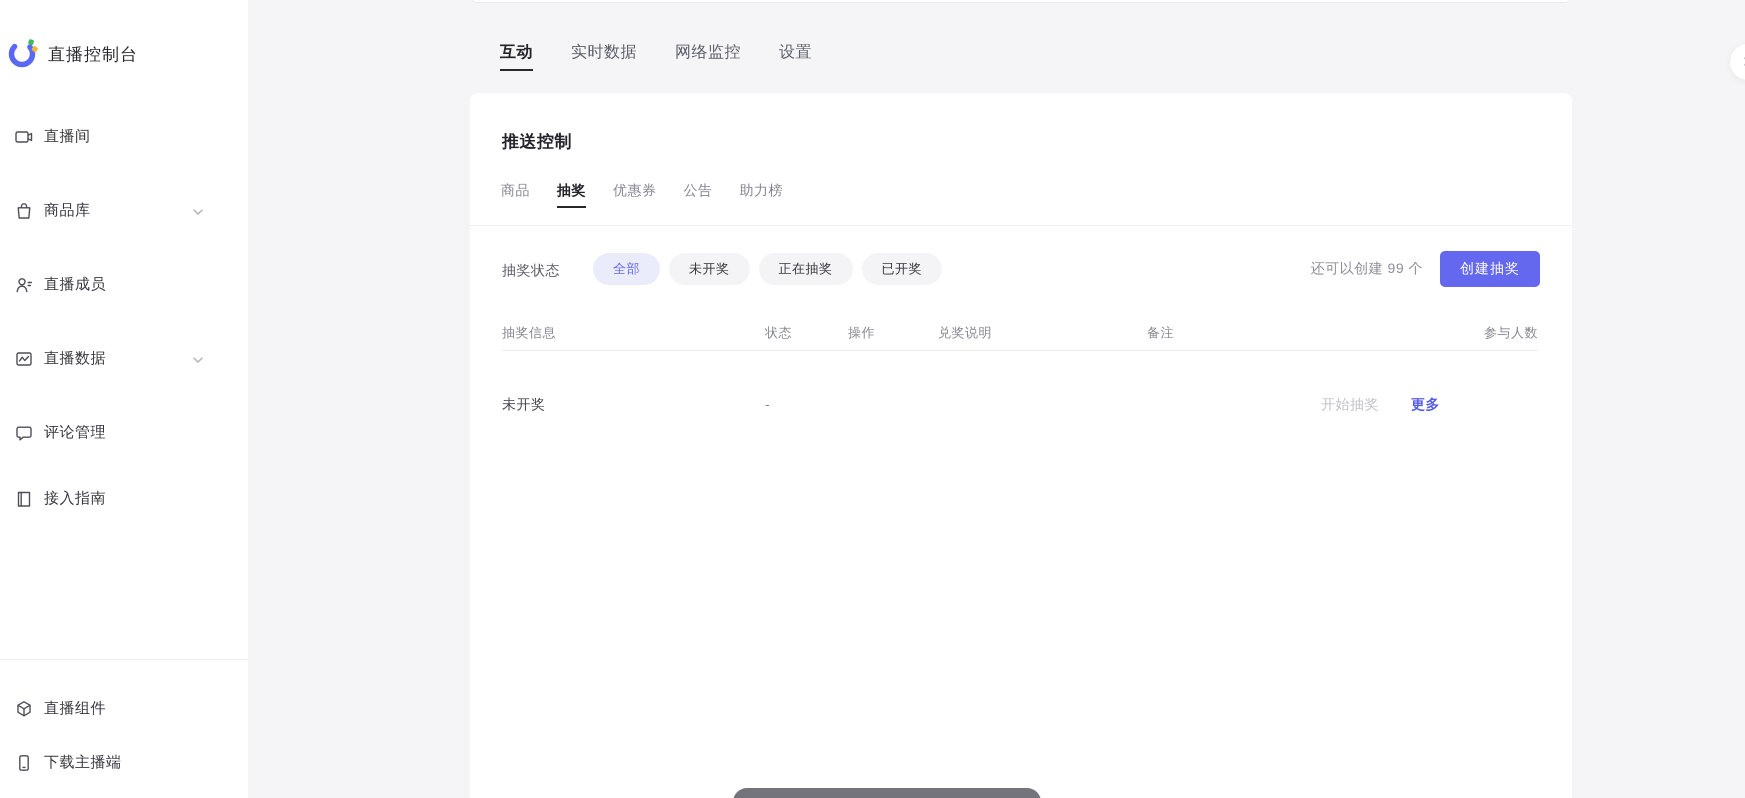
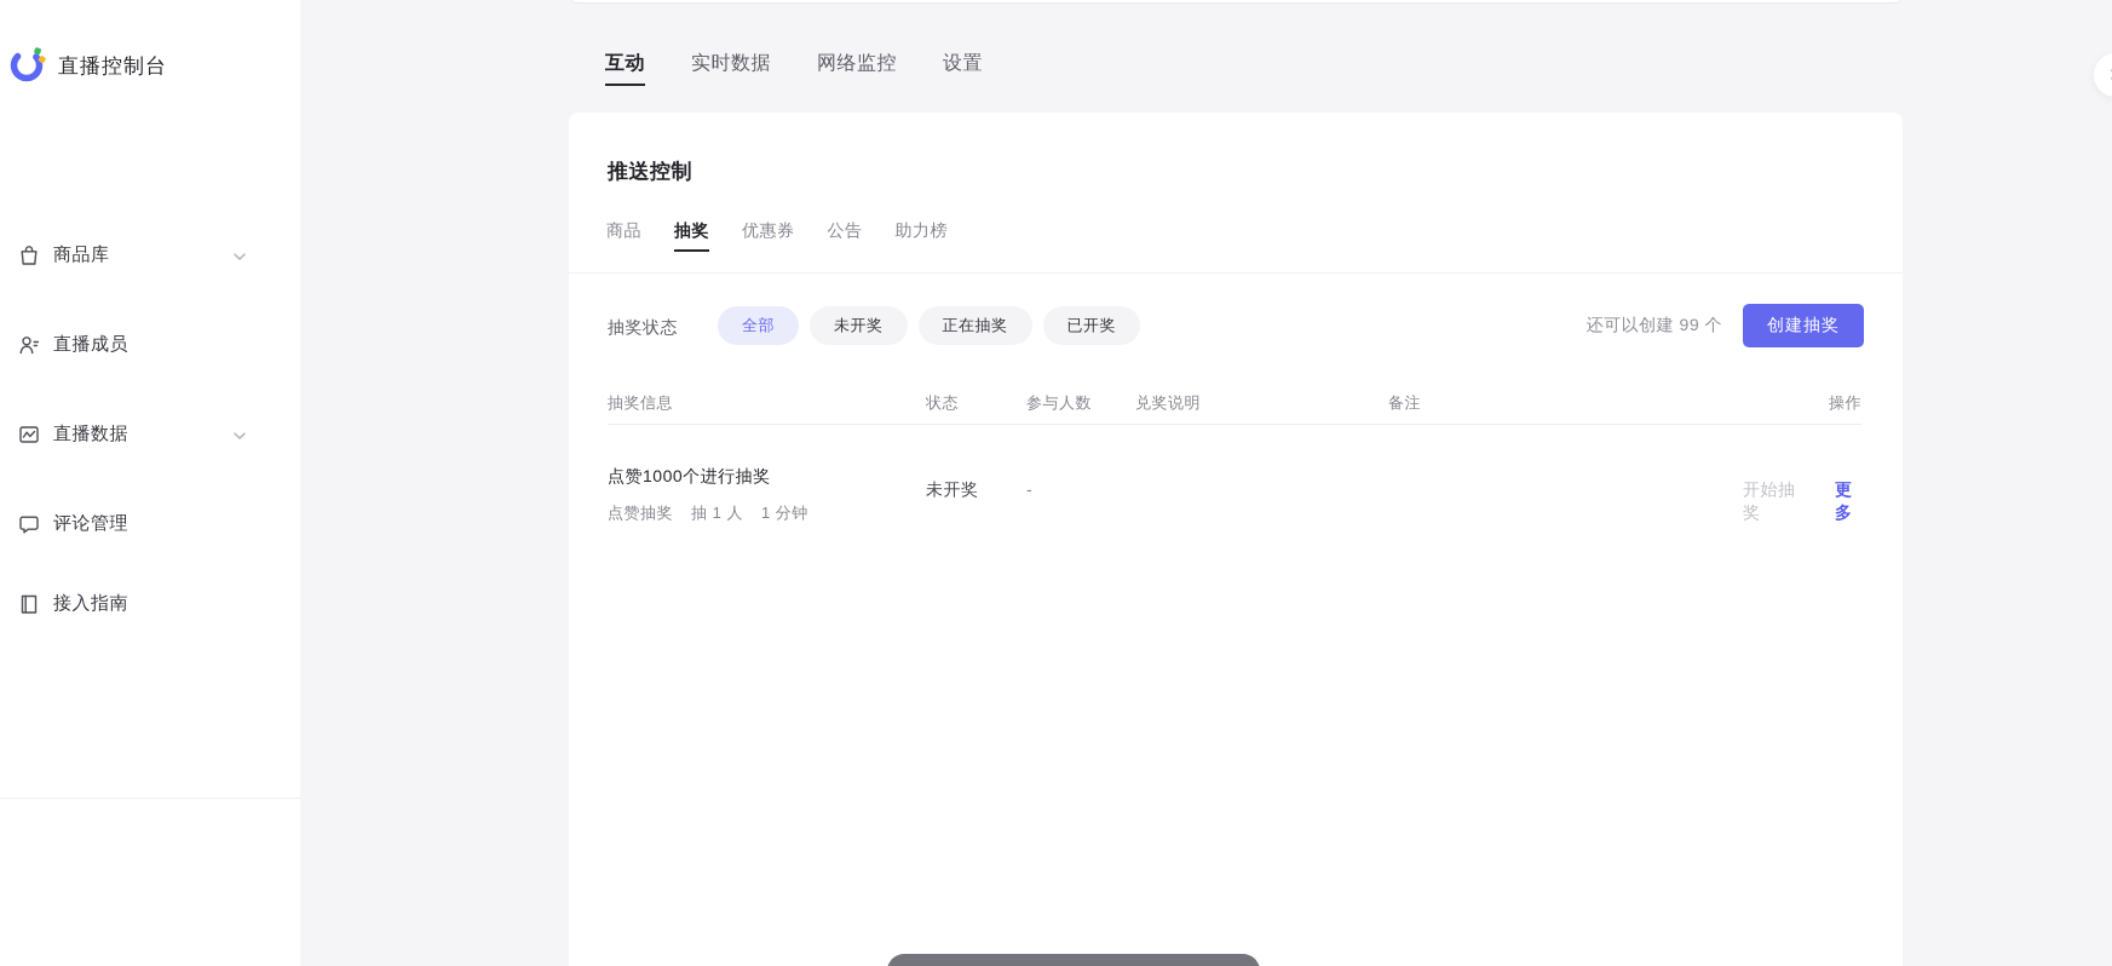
  直播控制台
- 直播间
  商品库
  直播成员
  直播数据
  评论管理
  接入指南
- 直播组件
- 下载主播端
  互动
  实时数据
  网络监控
  设置
  推送控制
  商品
  抽奖
  优惠券
  公告
  助力榜
  抽奖状态
  全部
  未开奖
  正在抽奖
  已开奖
  还可以创建 99 个
  创建抽奖
  抽奖信息
  状态
- 操作
+ 参与人数
  兑奖说明
  备注
- 参与人数
+ 操作
+ 点赞1000个进行抽奖
+ 点赞抽奖
+ 抽 1 人
+ 1 分钟
  未开奖
  -
  开始抽奖
  更多
